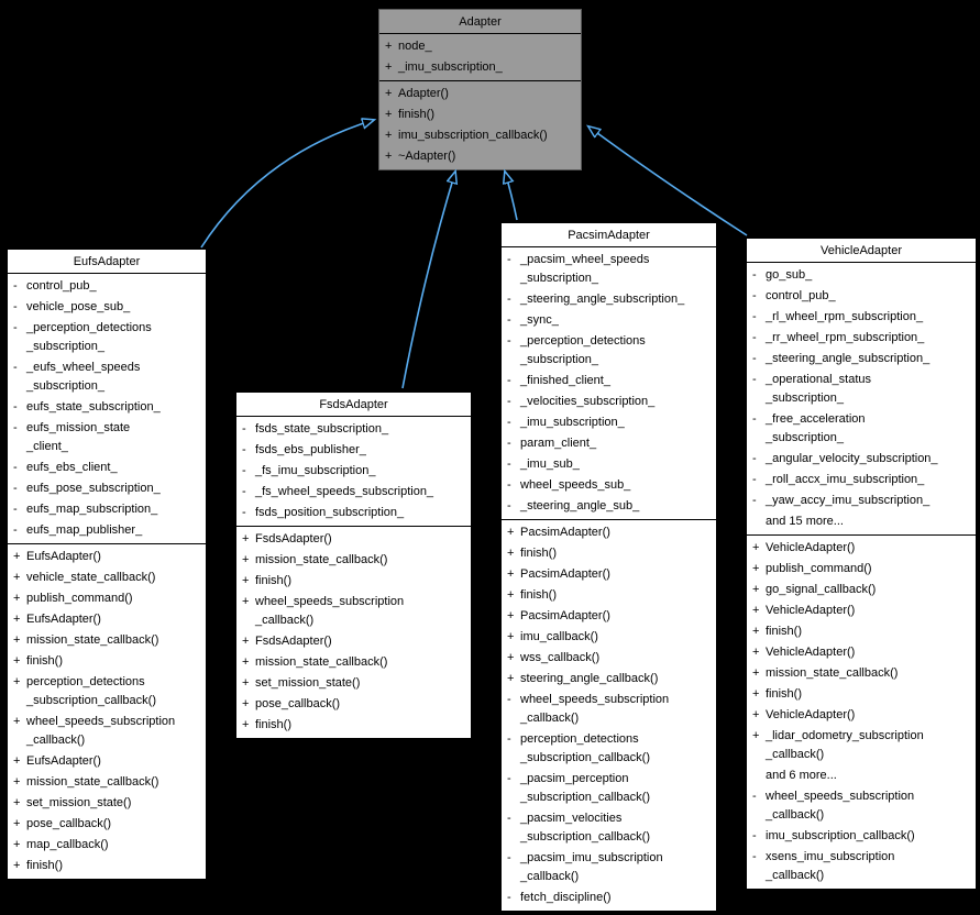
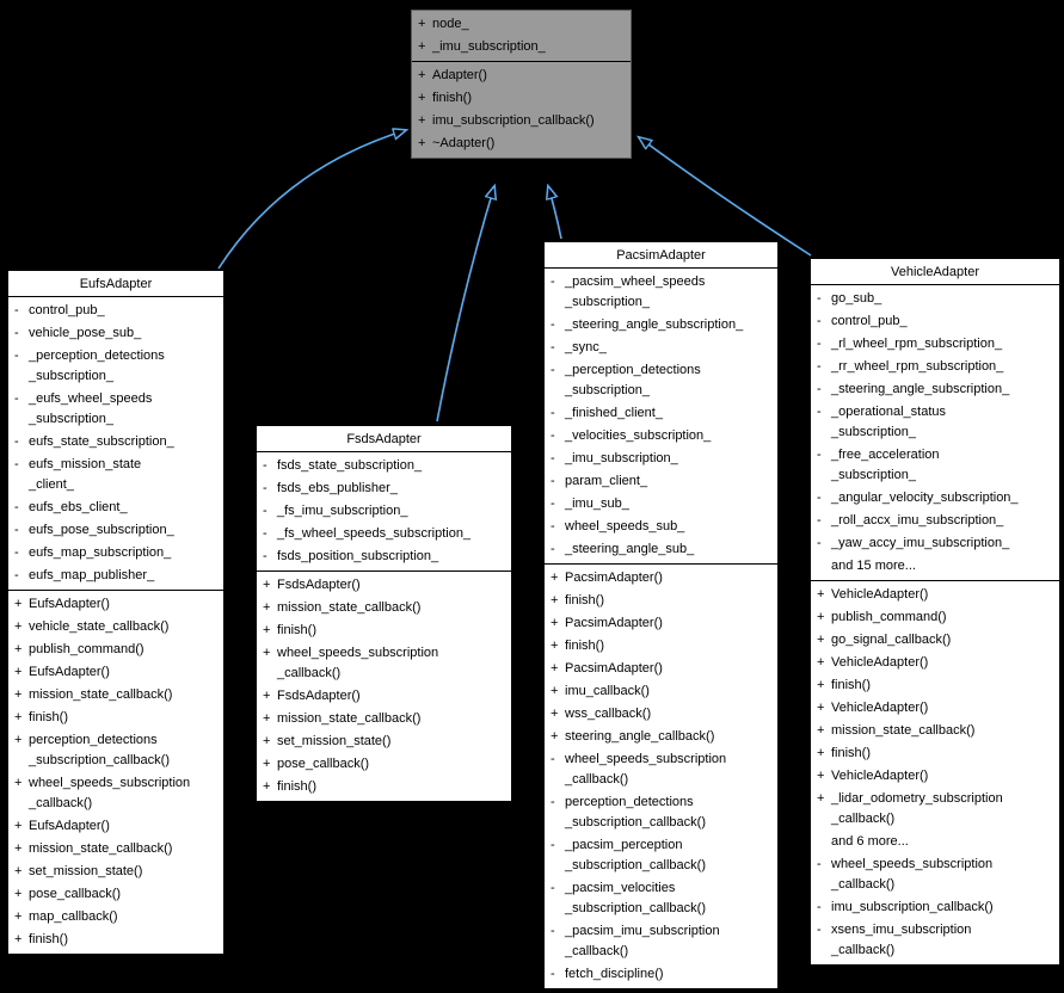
- Adapter
  +
  node_
  +
  _imu_subscription_
  +
  Adapter()
  +
  finish()
  +
  imu_subscription_callback()
  +
  ~Adapter()
  EufsAdapter
  -
  control_pub_
  -
  vehicle_pose_sub_
  -
  _perception_detections
  _subscription_
  -
  _eufs_wheel_speeds
  _subscription_
  -
  eufs_state_subscription_
  -
  eufs_mission_state
  _client_
  -
  eufs_ebs_client_
  -
  eufs_pose_subscription_
  -
  eufs_map_subscription_
  -
  eufs_map_publisher_
  +
  EufsAdapter()
  +
  vehicle_state_callback()
  +
  publish_command()
  +
  EufsAdapter()
  +
  mission_state_callback()
  +
  finish()
  +
  perception_detections
  _subscription_callback()
  +
  wheel_speeds_subscription
  _callback()
  +
  EufsAdapter()
  +
  mission_state_callback()
  +
  set_mission_state()
  +
  pose_callback()
  +
  map_callback()
  +
  finish()
  FsdsAdapter
  -
  fsds_state_subscription_
  -
  fsds_ebs_publisher_
  -
  _fs_imu_subscription_
  -
  _fs_wheel_speeds_subscription_
  -
  fsds_position_subscription_
  +
  FsdsAdapter()
  +
  mission_state_callback()
  +
  finish()
  +
  wheel_speeds_subscription
  _callback()
  +
  FsdsAdapter()
  +
  mission_state_callback()
  +
  set_mission_state()
  +
  pose_callback()
  +
  finish()
  PacsimAdapter
  -
  _pacsim_wheel_speeds
  _subscription_
  -
  _steering_angle_subscription_
  -
  _sync_
  -
  _perception_detections
  _subscription_
  -
  _finished_client_
  -
  _velocities_subscription_
  -
  _imu_subscription_
  -
  param_client_
  -
  _imu_sub_
  -
  wheel_speeds_sub_
  -
  _steering_angle_sub_
  +
  PacsimAdapter()
  +
  finish()
  +
  PacsimAdapter()
  +
  finish()
  +
  PacsimAdapter()
  +
  imu_callback()
  +
  wss_callback()
  +
  steering_angle_callback()
  -
  wheel_speeds_subscription
  _callback()
  -
  perception_detections
  _subscription_callback()
  -
  _pacsim_perception
  _subscription_callback()
  -
  _pacsim_velocities
  _subscription_callback()
  -
  _pacsim_imu_subscription
  _callback()
  -
  fetch_discipline()
  VehicleAdapter
  -
  go_sub_
  -
  control_pub_
  -
  _rl_wheel_rpm_subscription_
  -
  _rr_wheel_rpm_subscription_
  -
  _steering_angle_subscription_
  -
  _operational_status
  _subscription_
  -
  _free_acceleration
  _subscription_
  -
  _angular_velocity_subscription_
  -
  _roll_accx_imu_subscription_
  -
  _yaw_accy_imu_subscription_
  and 15 more...
  +
  VehicleAdapter()
  +
  publish_command()
  +
  go_signal_callback()
  +
  VehicleAdapter()
  +
  finish()
  +
  VehicleAdapter()
  +
  mission_state_callback()
  +
  finish()
  +
  VehicleAdapter()
  +
  _lidar_odometry_subscription
  _callback()
  and 6 more...
  -
  wheel_speeds_subscription
  _callback()
  -
  imu_subscription_callback()
  -
  xsens_imu_subscription
  _callback()
